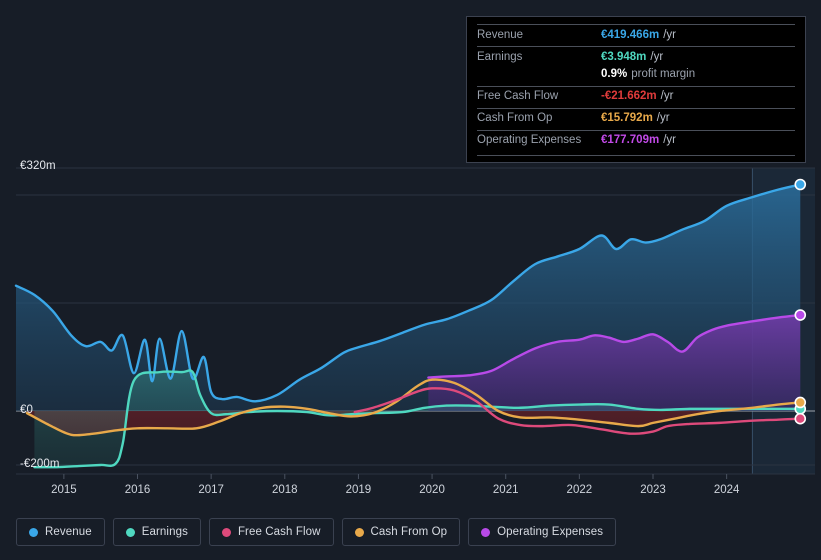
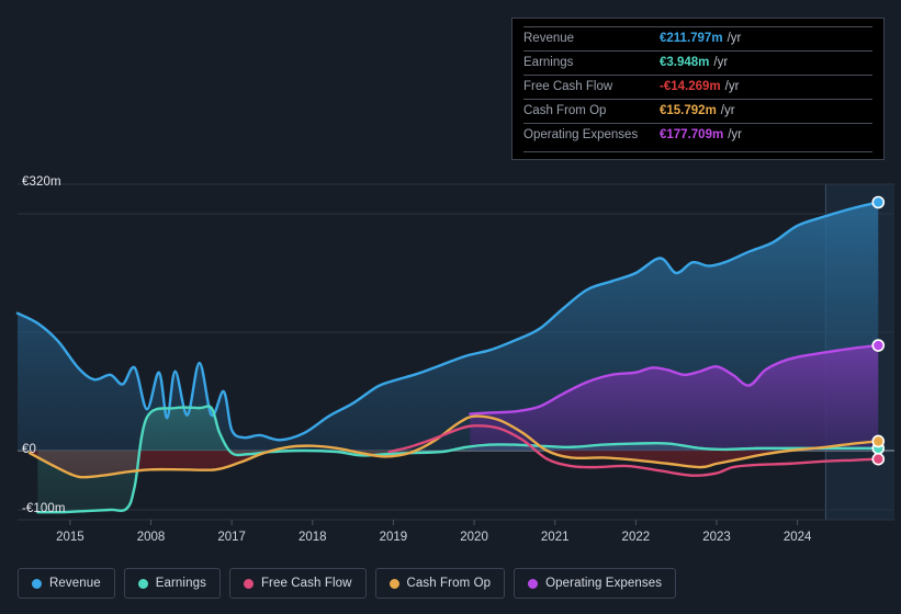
  €320m
  €0
- -€200m
+ -€100m
  2015
- 2016
+ 2008
  2017
  2018
  2019
  2020
  2021
  2022
  2023
  2024
  Revenue
- €419.466m /yr
+ €211.797m /yr
  Earnings
  €3.948m /yr
- 0.9% profit margin
  Free Cash Flow
- -€21.662m /yr
+ -€14.269m /yr
  Cash From Op
  €15.792m /yr
  Operating Expenses
  €177.709m /yr
  Revenue
  Earnings
  Free Cash Flow
  Cash From Op
  Operating Expenses
